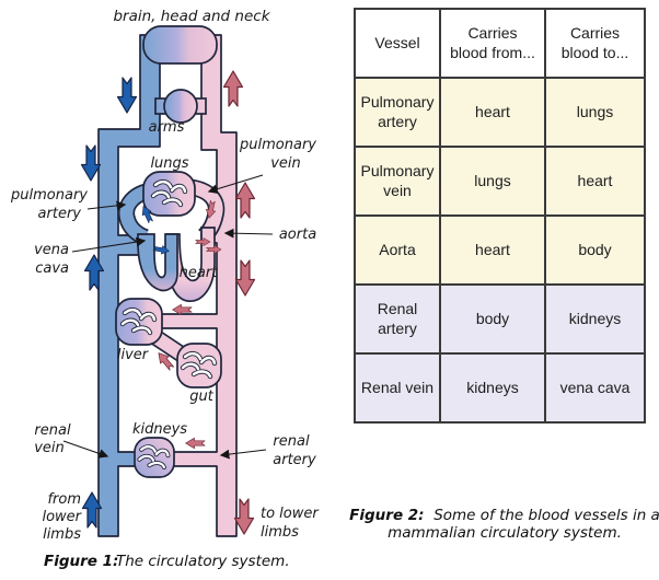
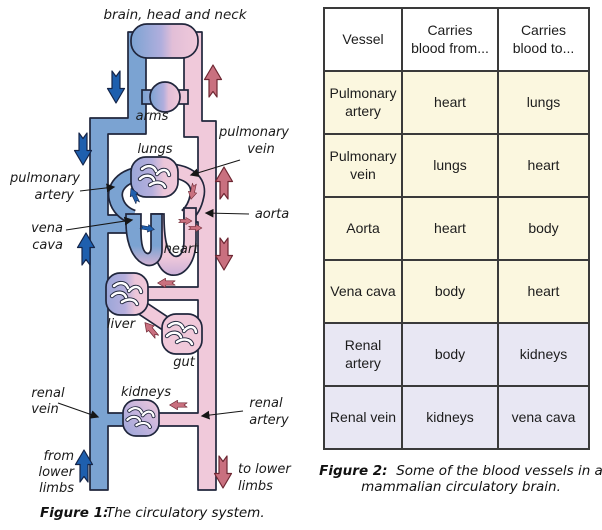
  brain, head and neck
  arms
  lungs
  heart
  liver
  gut
  kidneys
  aorta
  pulmonary
  artery
  pulmonary
  vein
  vena
  cava
  renal
  vein
  renal
  artery
  from
  lower
  limbs
  to lower
  limbs
  Figure 1:
  The circulatory system.
  Vessel	Carries blood from...	Carries blood to...
  Pulmonary artery	heart	lungs
  Pulmonary vein	lungs	heart
  Aorta	heart	body
+ Vena cava	body	heart
  Renal artery	body	kidneys
  Renal vein	kidneys	vena cava
- Figure 2: Some of the blood vessels in a mammalian circulatory system.
+ Figure 2: Some of the blood vessels in a mammalian circulatory brain.
